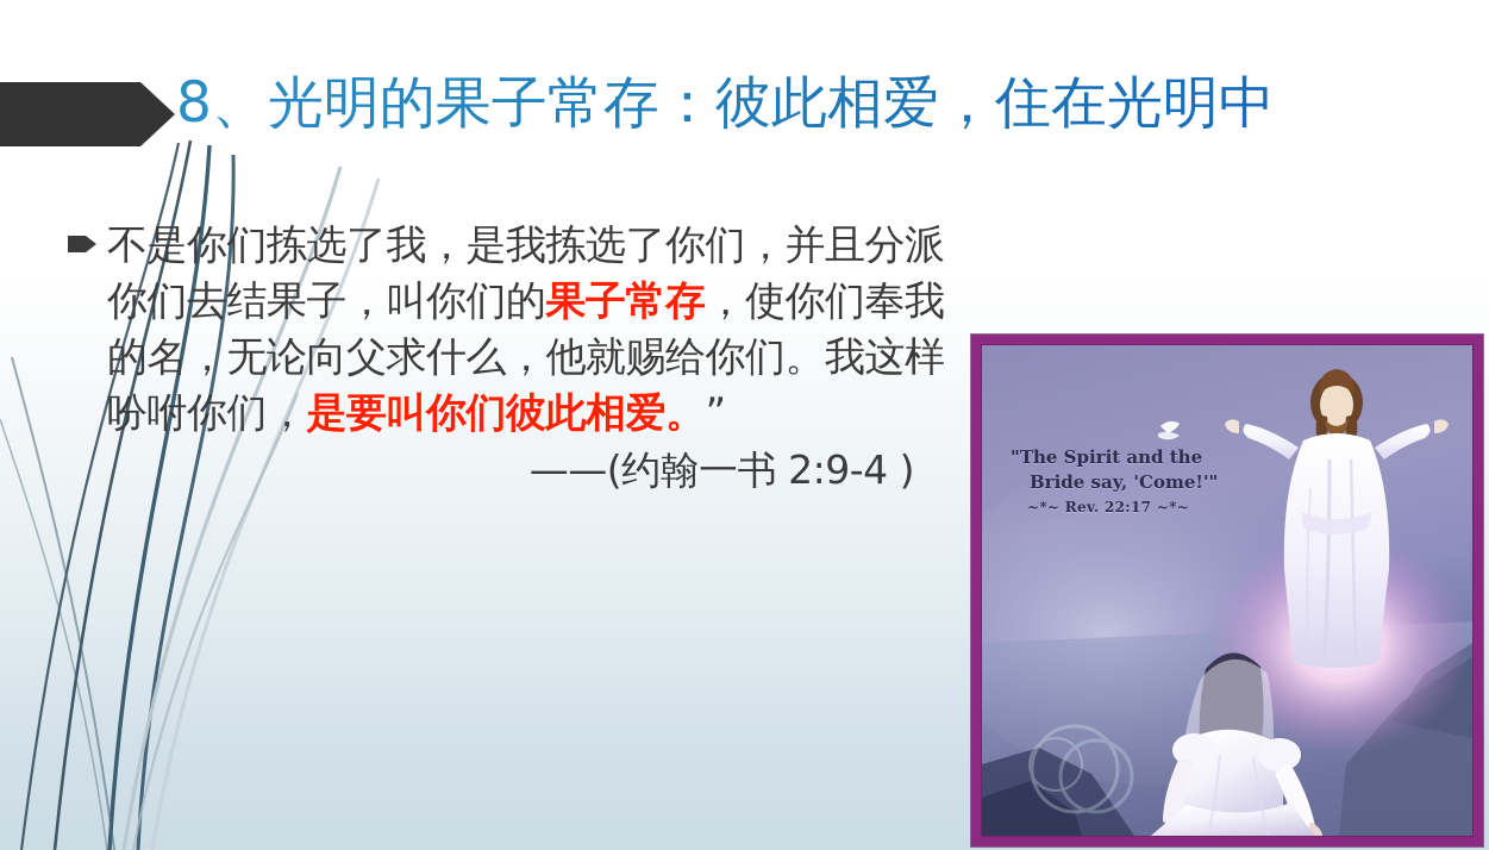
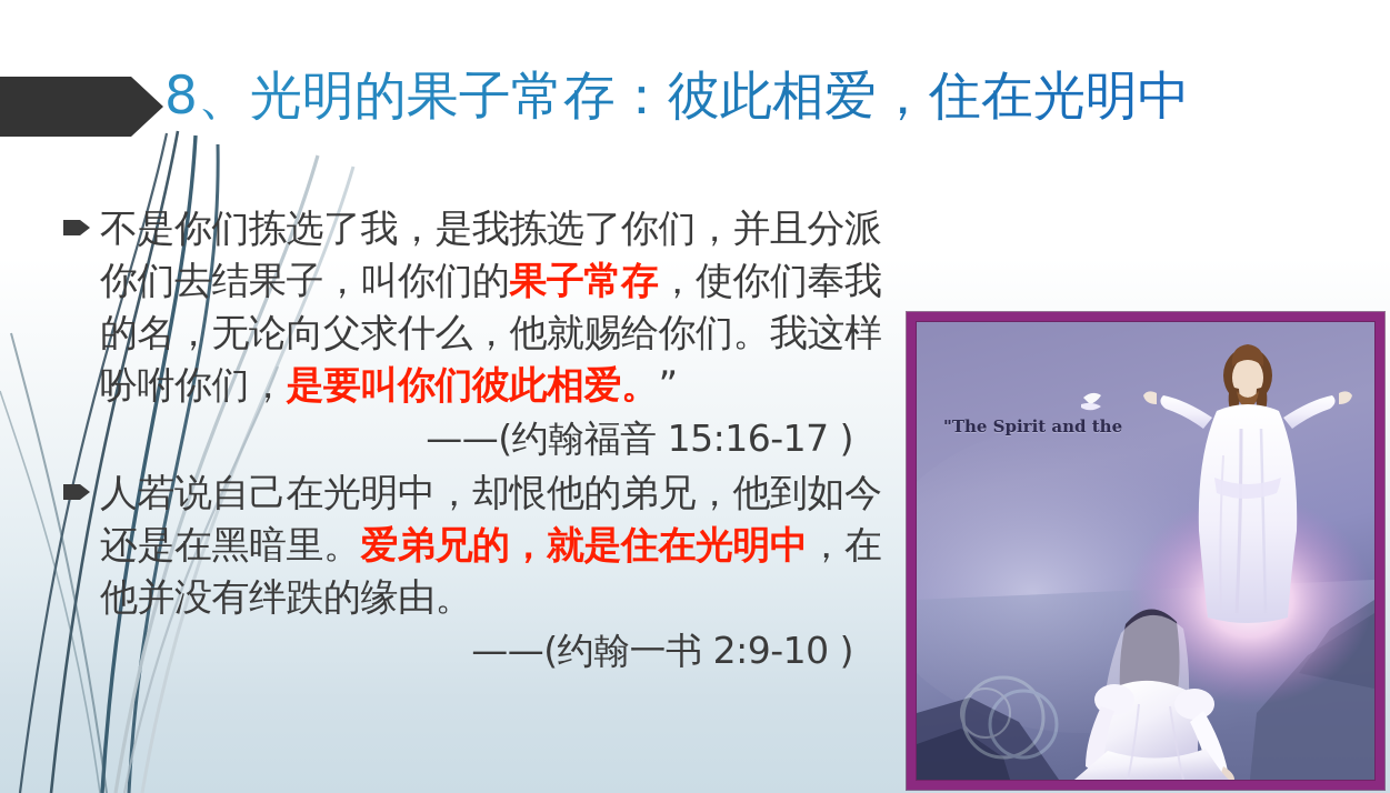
  8、光明的果子常存：彼此相爱，住在光明中
  不是你们拣选了我，是我拣选了你们，并且分派你们去结果子，叫你们的果子常存，使你们奉我的名，无论向父求什么，他就赐给你们。我这样吩咐你们，是要叫你们彼此相爱。”
+ ——(约翰福音 15:16-17 )
+ 人若说自己在光明中，却恨他的弟兄，他到如今还是在黑暗里。爱弟兄的，就是住在光明中，在他并没有绊跌的缘由。
- ——(约翰一书 2:9-4 )
+ ——(约翰一书 2:9-10 )
  "The Spirit and the
- Bride say, 'Come!'"
- ~*~ Rev. 22:17 ~*~
